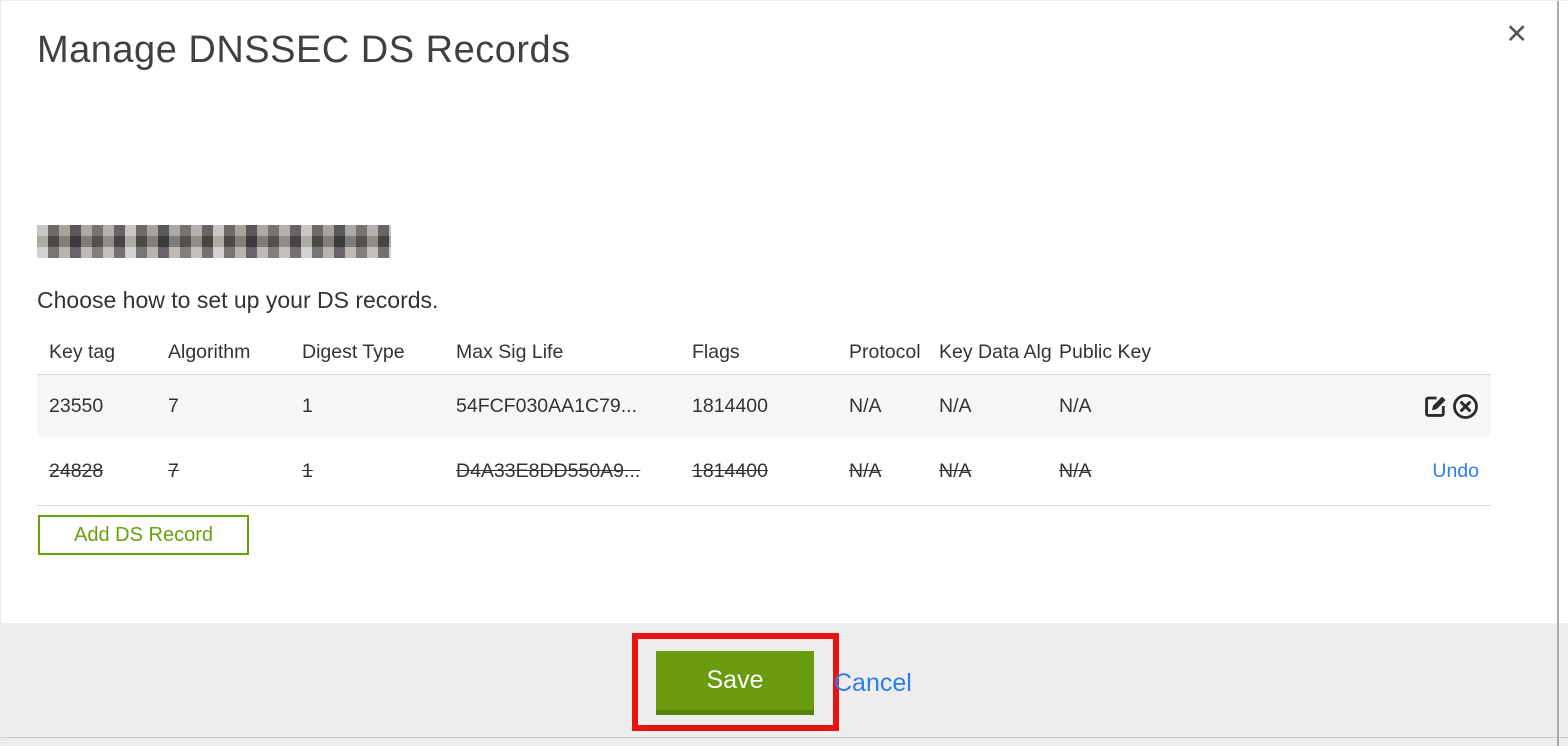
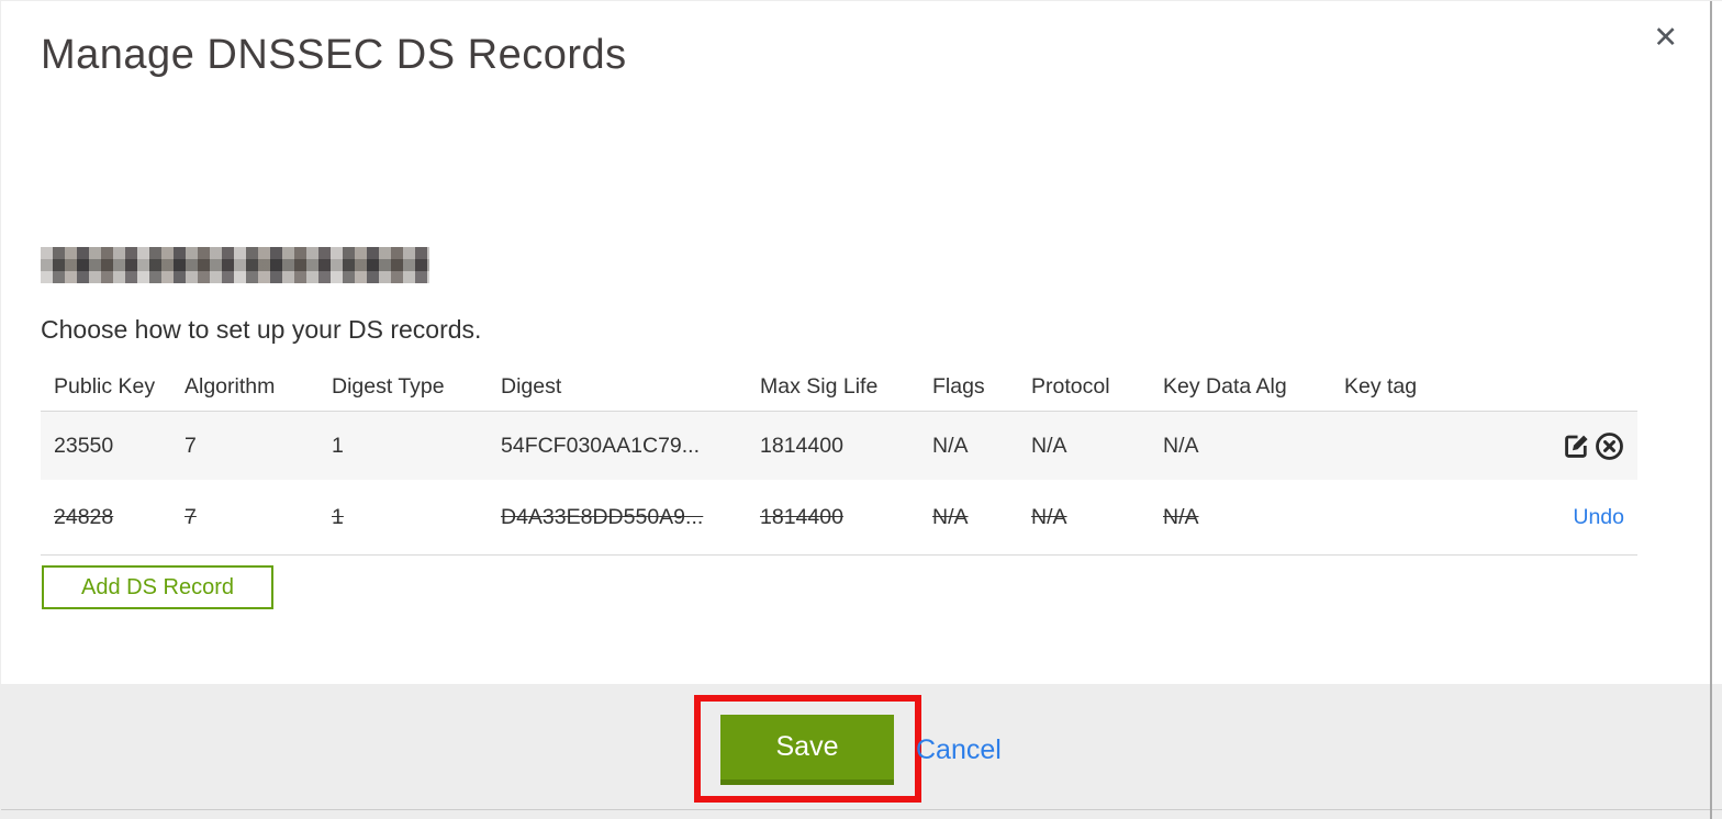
  Manage DNSSEC DS Records
  ✕
  Choose how to set up your DS records.
- Key tag
+ Public Key
  Algorithm
  Digest Type
+ Digest
  Max Sig Life
  Flags
  Protocol
  Key Data Alg
- Public Key
+ Key tag
  23550
  7
  1
  54FCF030AA1C79...
  1814400
  N/A
  N/A
  N/A
  24828
  7
  1
  D4A33E8DD550A9...
  1814400
  N/A
  N/A
  N/A
  Undo
  Add DS Record
  Save
  Cancel
